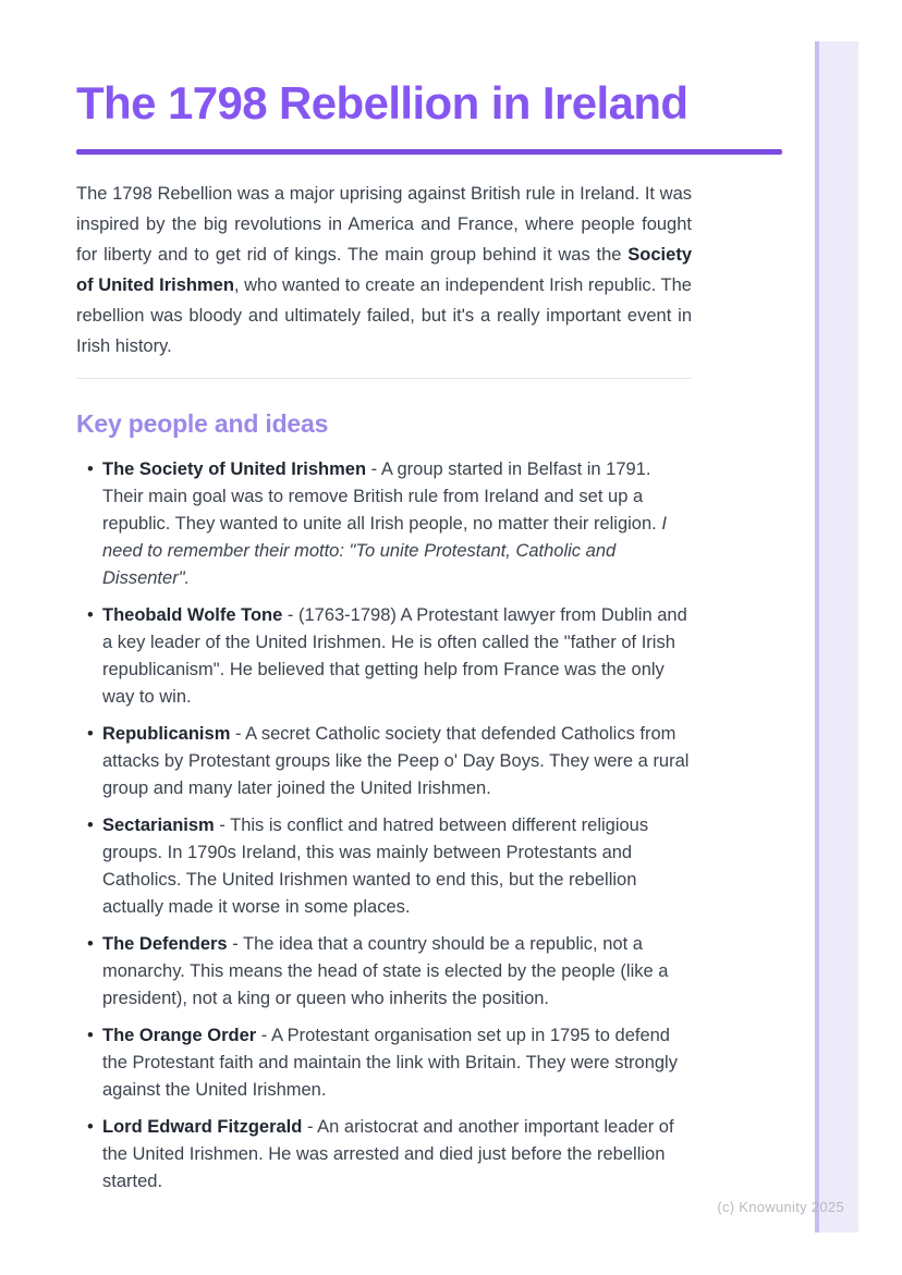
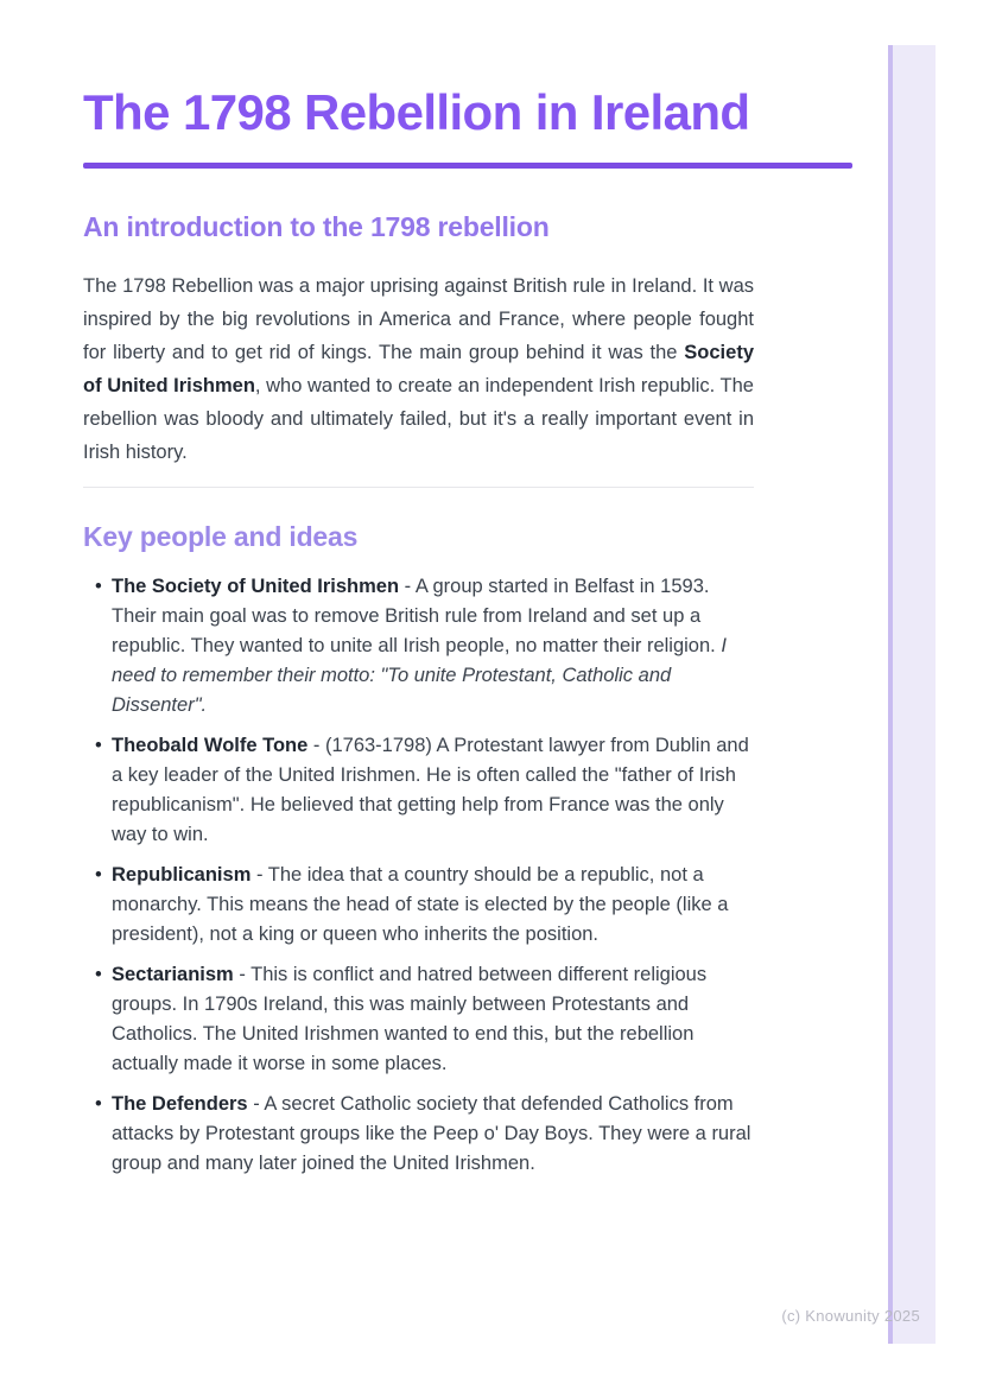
  (c) Knowunity 2025
  The 1798 Rebellion in Ireland
+ An introduction to the 1798 rebellion
  The 1798 Rebellion was a major uprising against British rule in Ireland. It was inspired by the big revolutions in America and France, where people fought for liberty and to get rid of kings. The main group behind it was the Society of United Irishmen, who wanted to create an independent Irish republic. The rebellion was bloody and ultimately failed, but it's a really important event in Irish history.
  Key people and ideas
- The Society of United Irishmen - A group started in Belfast in 1791. Their main goal was to remove British rule from Ireland and set up a republic. They wanted to unite all Irish people, no matter their religion. I need to remember their motto: "To unite Protestant, Catholic and Dissenter".
+ The Society of United Irishmen - A group started in Belfast in 1593. Their main goal was to remove British rule from Ireland and set up a republic. They wanted to unite all Irish people, no matter their religion. I need to remember their motto: "To unite Protestant, Catholic and Dissenter".
  Theobald Wolfe Tone - (1763-1798) A Protestant lawyer from Dublin and a key leader of the United Irishmen. He is often called the "father of Irish republicanism". He believed that getting help from France was the only way to win.
- Republicanism - A secret Catholic society that defended Catholics from attacks by Protestant groups like the Peep o' Day Boys. They were a rural group and many later joined the United Irishmen.
+ Republicanism - The idea that a country should be a republic, not a monarchy. This means the head of state is elected by the people (like a president), not a king or queen who inherits the position.
  Sectarianism - This is conflict and hatred between different religious groups. In 1790s Ireland, this was mainly between Protestants and Catholics. The United Irishmen wanted to end this, but the rebellion actually made it worse in some places.
- The Defenders - The idea that a country should be a republic, not a monarchy. This means the head of state is elected by the people (like a president), not a king or queen who inherits the position.
+ The Defenders - A secret Catholic society that defended Catholics from attacks by Protestant groups like the Peep o' Day Boys. They were a rural group and many later joined the United Irishmen.
- The Orange Order - A Protestant organisation set up in 1795 to defend the Protestant faith and maintain the link with Britain. They were strongly against the United Irishmen.
- Lord Edward Fitzgerald - An aristocrat and another important leader of the United Irishmen. He was arrested and died just before the rebellion started.
